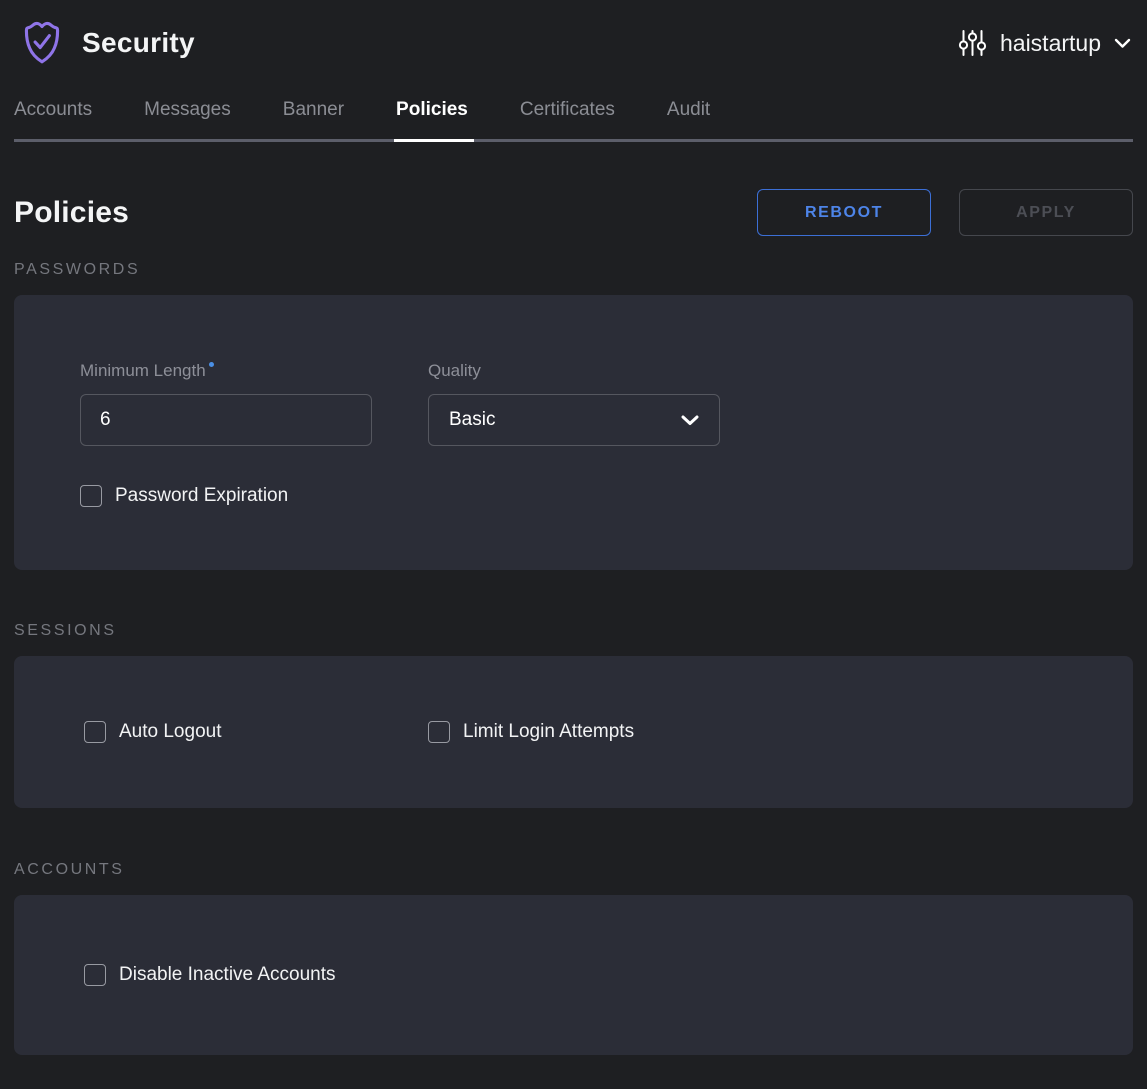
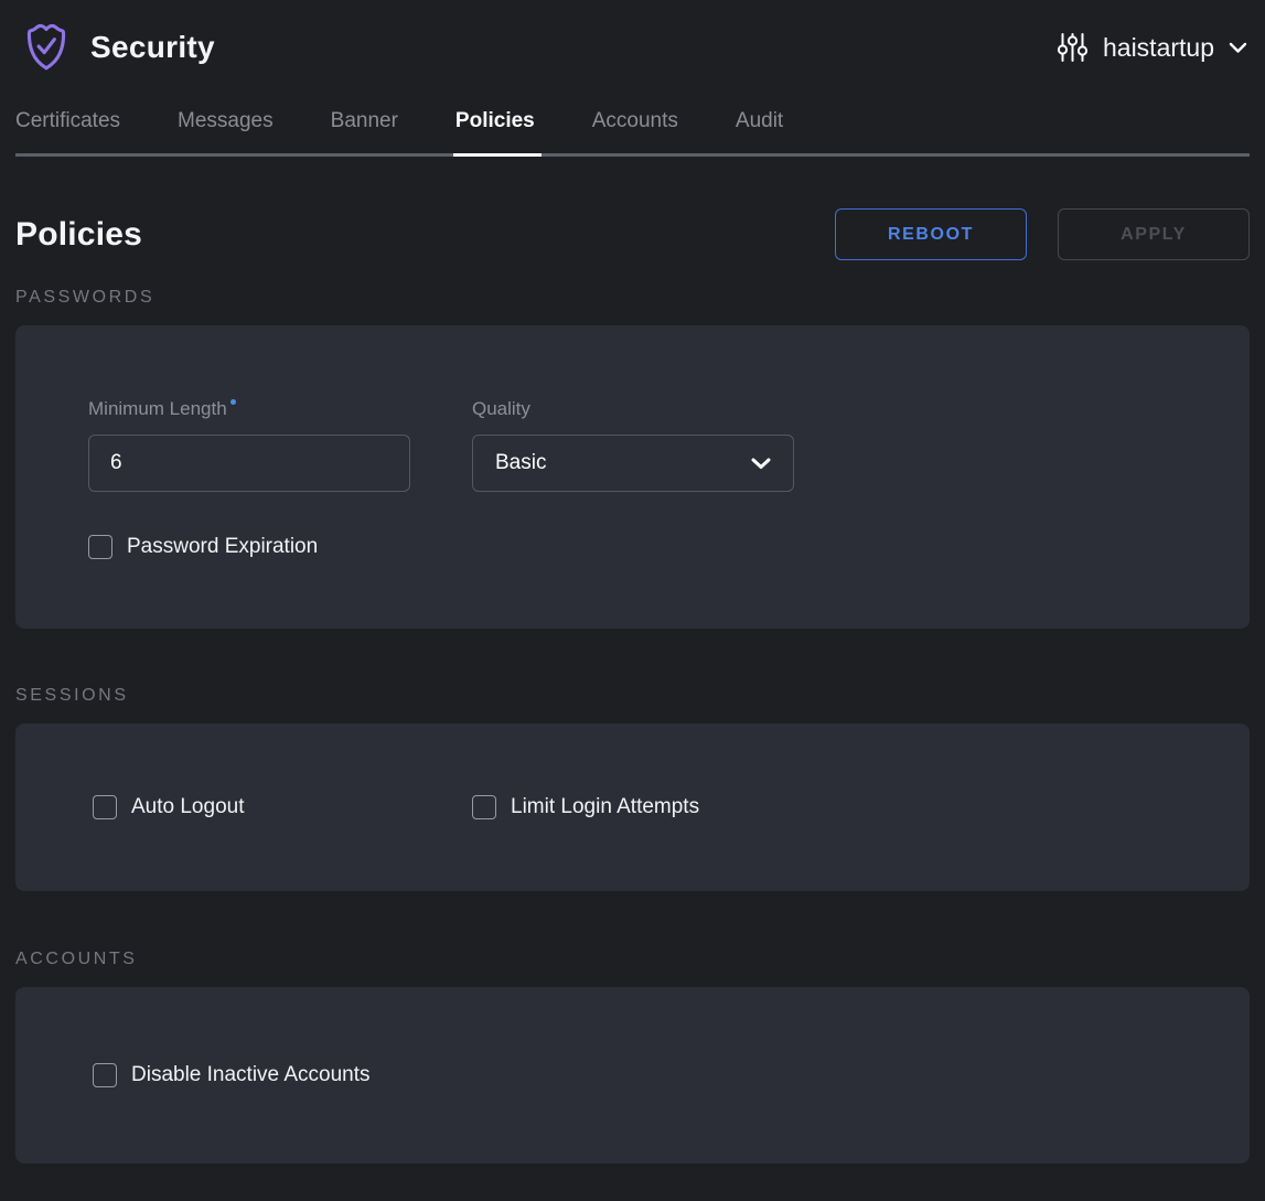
  Security
  haistartup
- Accounts
+ Certificates
  Messages
  Banner
  Policies
- Certificates
+ Accounts
  Audit
  Policies
  REBOOT
  APPLY
  PASSWORDS
  Minimum Length
  6
  Quality
  Basic
  Password Expiration
  SESSIONS
  Auto Logout
  Limit Login Attempts
  ACCOUNTS
  Disable Inactive Accounts
